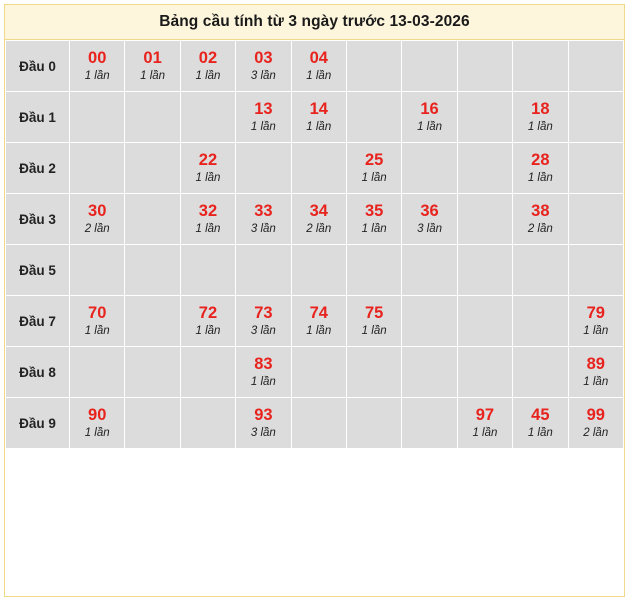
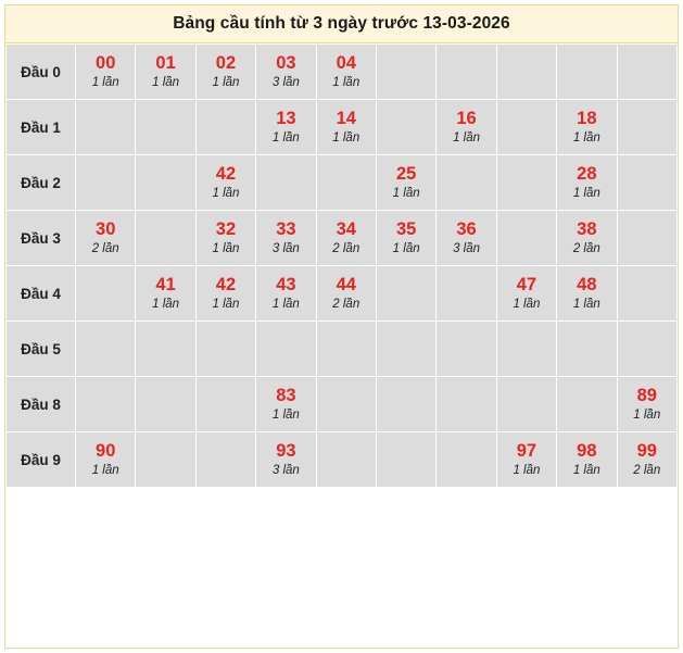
  Bảng cầu tính từ 3 ngày trước 13-03-2026
  Đầu 0	001 lần	011 lần	021 lần	033 lần	041 lần
  Đầu 1				131 lần	141 lần		161 lần		181 lần
- Đầu 2			221 lần			251 lần			281 lần
+ Đầu 2			421 lần			251 lần			281 lần
  Đầu 3	302 lần		321 lần	333 lần	342 lần	351 lần	363 lần		382 lần
+ Đầu 4		411 lần	421 lần	431 lần	442 lần			471 lần	481 lần
  Đầu 5
- Đầu 7	701 lần		721 lần	733 lần	741 lần	751 lần				791 lần
  Đầu 8				831 lần						891 lần
- Đầu 9	901 lần			933 lần				971 lần	451 lần	992 lần
+ Đầu 9	901 lần			933 lần				971 lần	981 lần	992 lần
